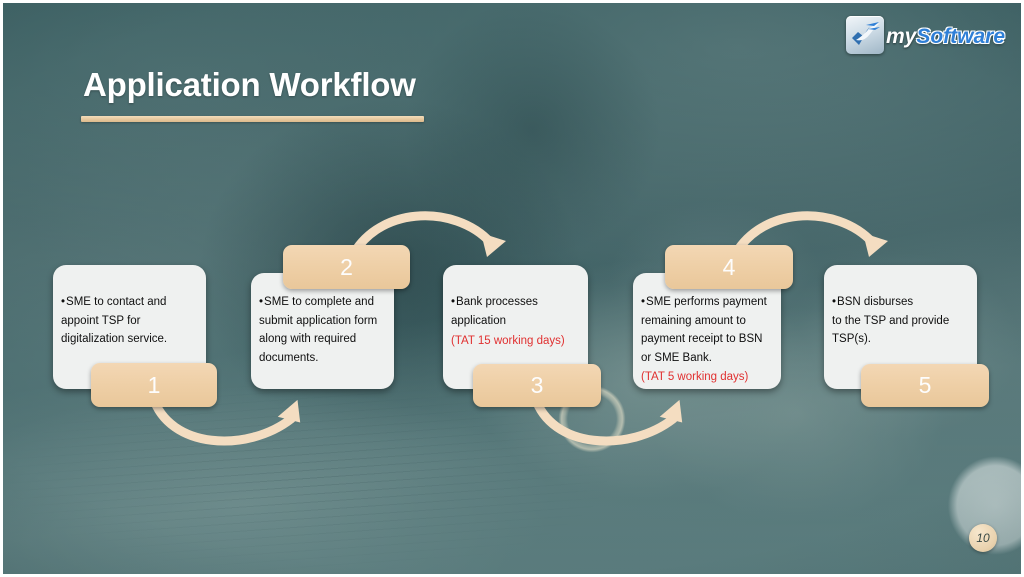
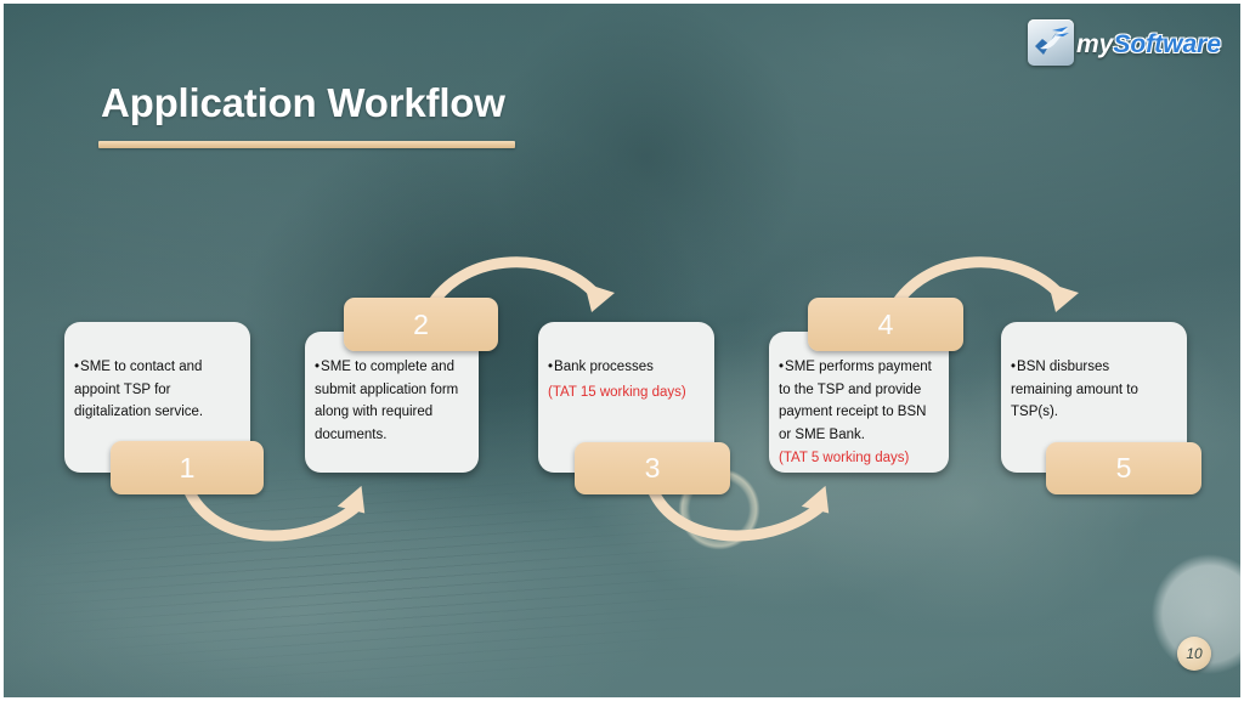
  Application Workflow
  mySoftware
  10
  SME to contact and
  appoint TSP for
  digitalization service.
  1
  SME to complete and
  submit application form
  along with required
  documents.
  2
  Bank processes
- application
  (TAT 15 working days)
  3
  SME performs payment
- remaining amount to
+ to the TSP and provide
  payment receipt to BSN
  or SME Bank.
  (TAT 5 working days)
  4
  BSN disburses
- to the TSP and provide
+ remaining amount to
  TSP(s).
  5
